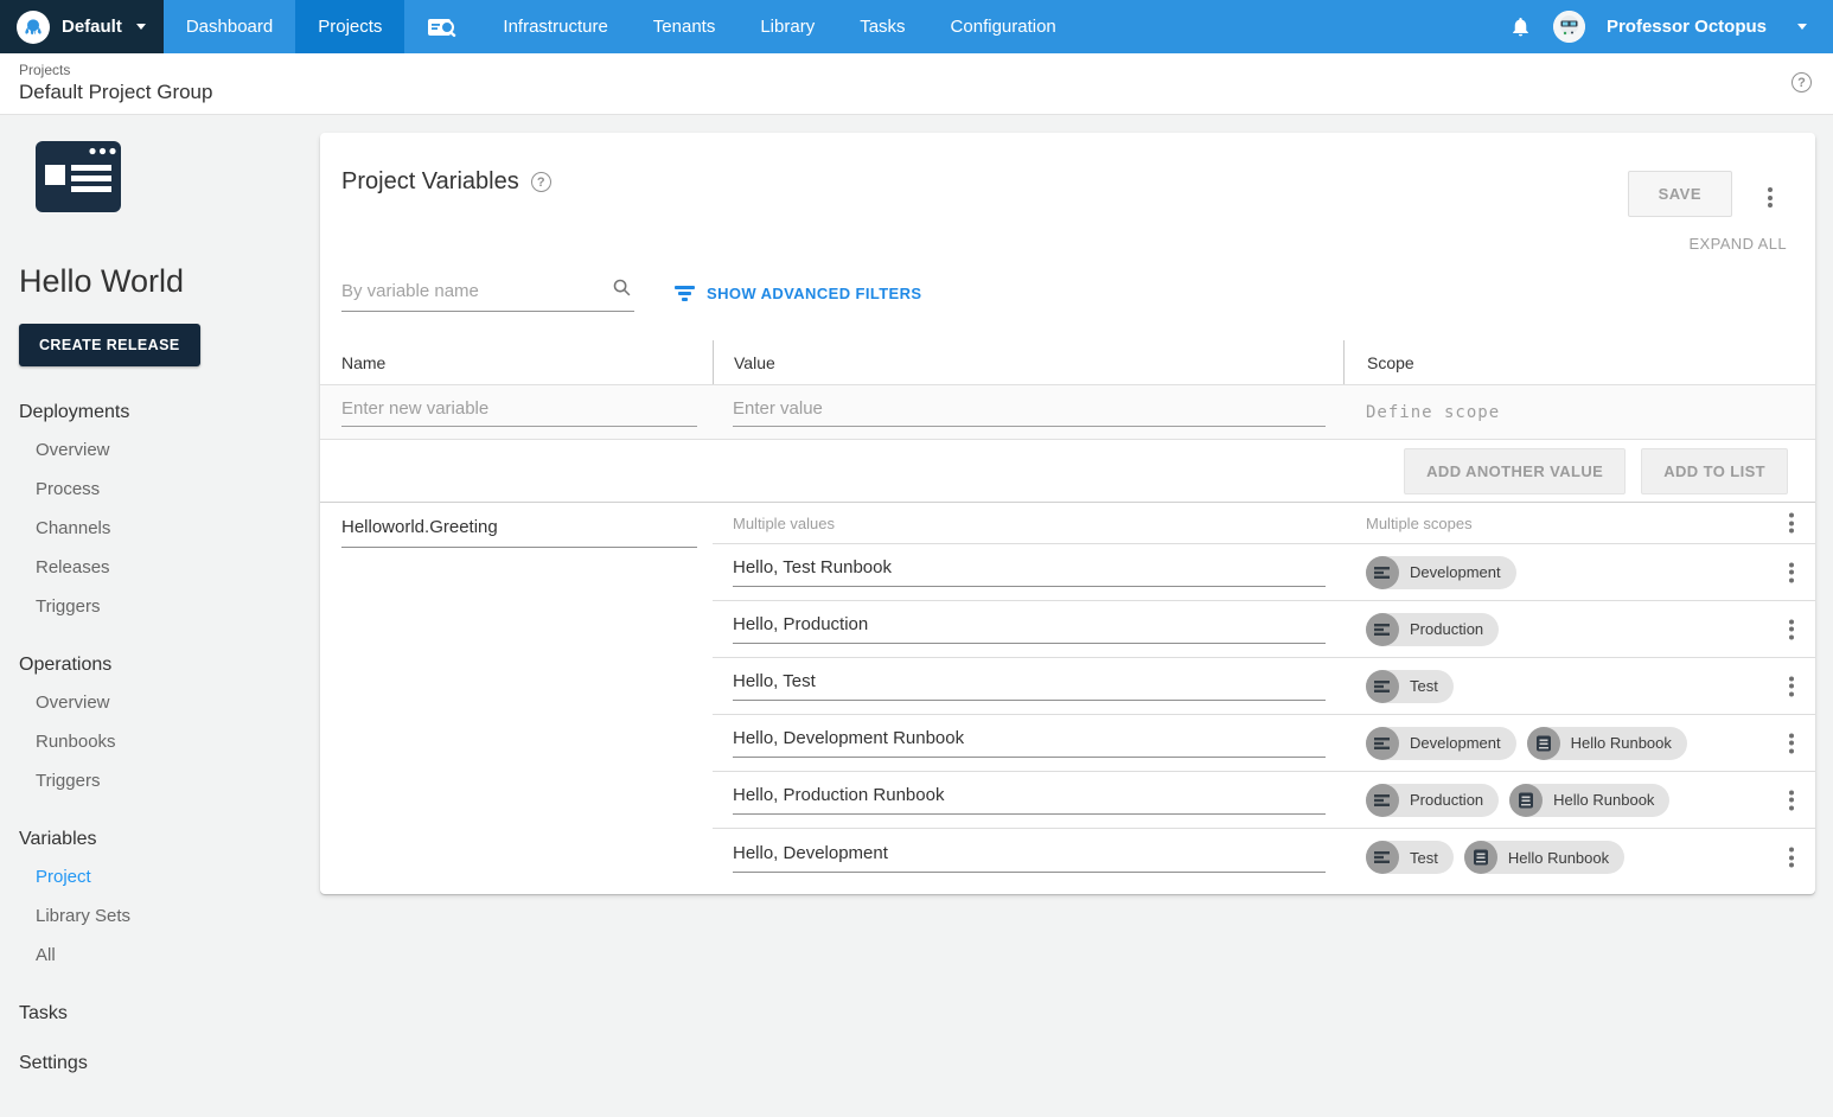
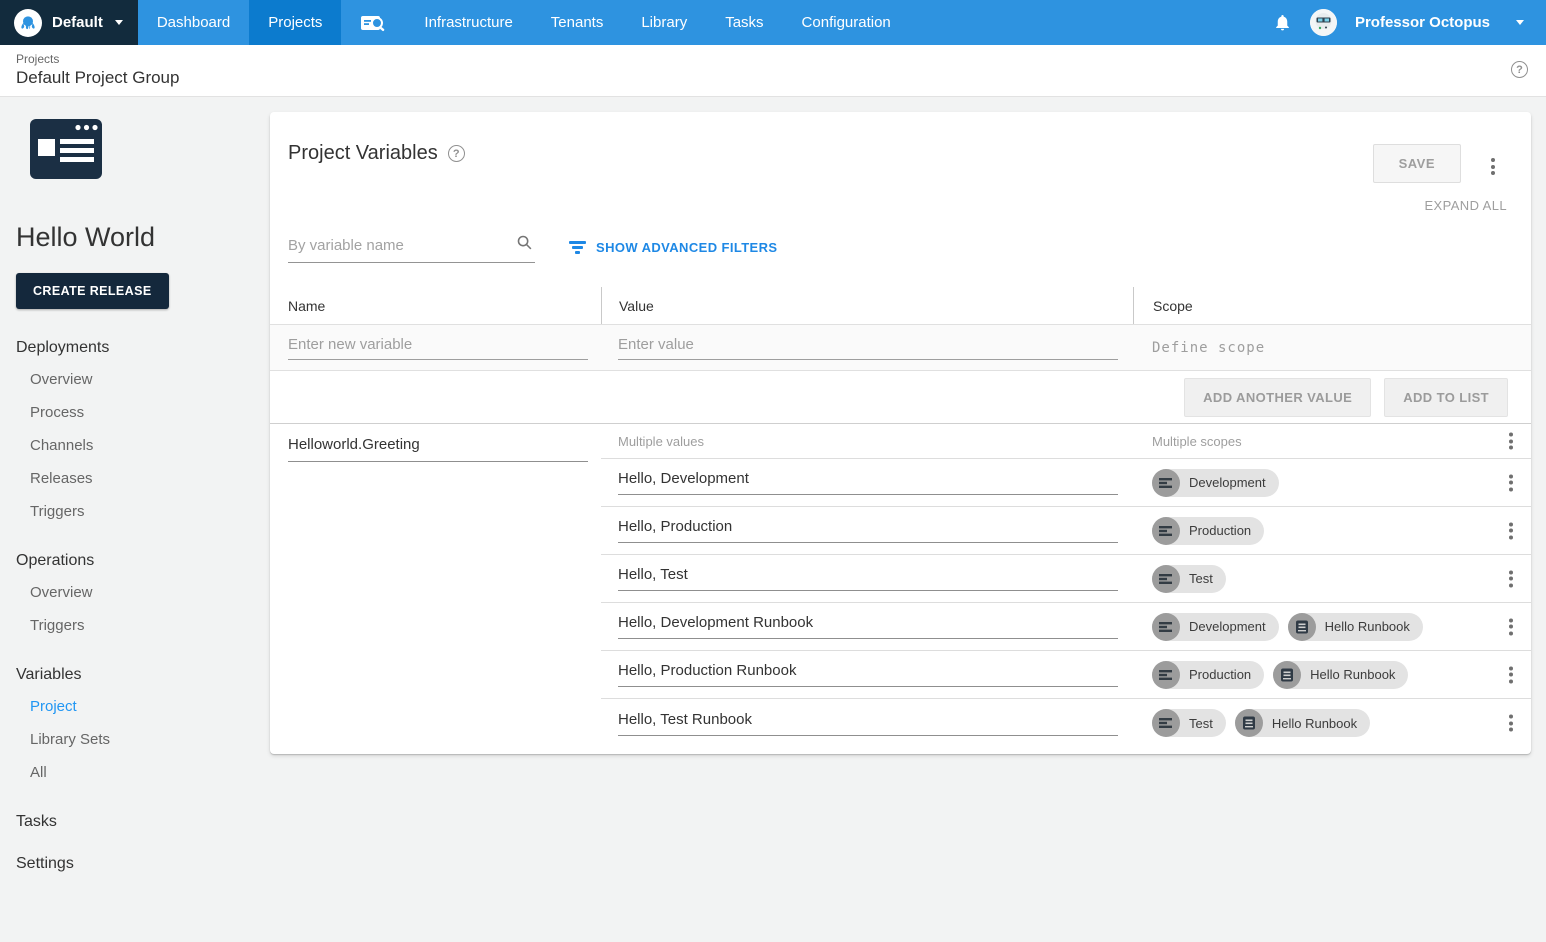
  Default
  Dashboard
  Projects
  Infrastructure
  Tenants
  Library
  Tasks
  Configuration
  Professor Octopus
  Projects
  Default Project Group
  ?
  Hello World
  CREATE RELEASE
  Deployments
  Overview
  Process
  Channels
  Releases
  Triggers
  Operations
  Overview
- Runbooks
  Triggers
  Variables
  Project
  Library Sets
  All
  Tasks
  Settings
  Project Variables
  ?
  SAVE
  EXPAND ALL
  By variable name
  SHOW ADVANCED FILTERS
  Name
  Value
  Scope
  Enter new variable
  Enter value
  Define scope
  ADD ANOTHER VALUE
  ADD TO LIST
  Helloworld.Greeting
  Multiple values
  Multiple scopes
- Hello, Test Runbook
+ Hello, Development
  Development
  Hello, Production
  Production
  Hello, Test
  Test
  Hello, Development Runbook
  Development
  Hello Runbook
  Hello, Production Runbook
  Production
  Hello Runbook
- Hello, Development
+ Hello, Test Runbook
  Test
  Hello Runbook
